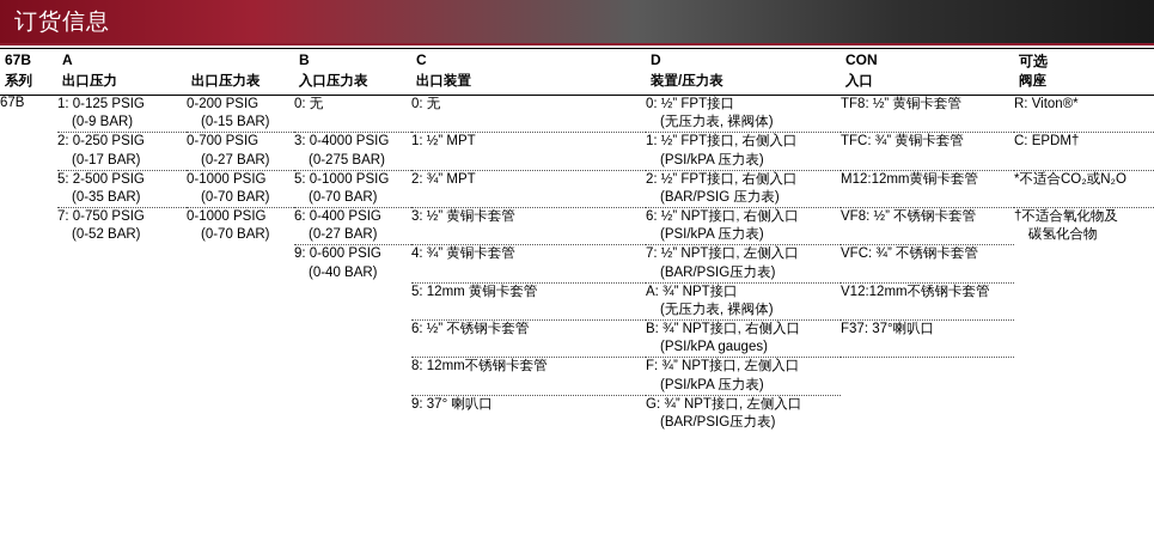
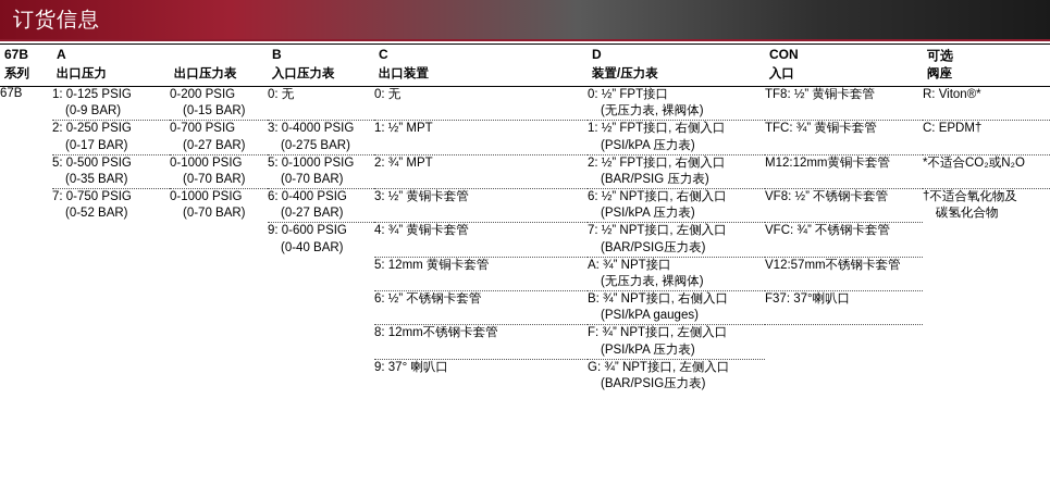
  订货信息
  67B	A		B	C	D	CON	可选
  系列	出口压力	出口压力表	入口压力表	出口装置	装置/压力表	入口	阀座
  67B	1: 0-125 PSIG(0-9 BAR)	0-200 PSIG(0-15 BAR)	0: 无	0: 无	0: ½” FPT接口(无压力表, 裸阀体)	TF8: ½” 黄铜卡套管	R: Viton®*
  	2: 0-250 PSIG(0-17 BAR)	0-700 PSIG(0-27 BAR)	3: 0-4000 PSIG(0-275 BAR)	1: ½” MPT	1: ½” FPT接口, 右侧入口(PSI/kPA 压力表)	TFC: ¾” 黄铜卡套管	C: EPDM†
- 	5: 2-500 PSIG(0-35 BAR)	0-1000 PSIG(0-70 BAR)	5: 0-1000 PSIG(0-70 BAR)	2: ¾” MPT	2: ½” FPT接口, 右侧入口(BAR/PSIG 压力表)	M12:12mm黄铜卡套管	*不适合CO₂或N₂O
+ 	5: 0-500 PSIG(0-35 BAR)	0-1000 PSIG(0-70 BAR)	5: 0-1000 PSIG(0-70 BAR)	2: ¾” MPT	2: ½” FPT接口, 右侧入口(BAR/PSIG 压力表)	M12:12mm黄铜卡套管	*不适合CO₂或N₂O
  	7: 0-750 PSIG(0-52 BAR)	0-1000 PSIG(0-70 BAR)	6: 0-400 PSIG(0-27 BAR)	3: ½” 黄铜卡套管	6: ½” NPT接口, 右侧入口(PSI/kPA 压力表)	VF8: ½” 不锈钢卡套管	†不适合氧化物及碳氢化合物
  			9: 0-600 PSIG(0-40 BAR)	4: ¾” 黄铜卡套管	7: ½” NPT接口, 左侧入口(BAR/PSIG压力表)	VFC: ¾” 不锈钢卡套管
- 				5: 12mm 黄铜卡套管	A: ¾” NPT接口(无压力表, 裸阀体)	V12:12mm不锈钢卡套管
+ 				5: 12mm 黄铜卡套管	A: ¾” NPT接口(无压力表, 裸阀体)	V12:57mm不锈钢卡套管
  				6: ½” 不锈钢卡套管	B: ¾” NPT接口, 右侧入口(PSI/kPA gauges)	F37: 37°喇叭口
  				8: 12mm不锈钢卡套管	F: ¾” NPT接口, 左侧入口(PSI/kPA 压力表)
  				9: 37° 喇叭口	G: ¾” NPT接口, 左侧入口(BAR/PSIG压力表)
